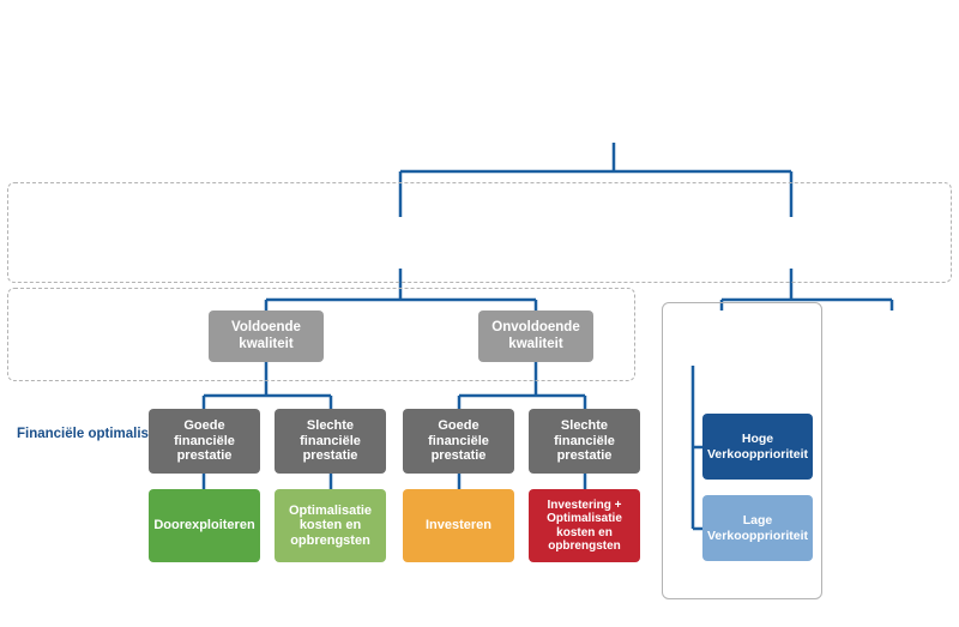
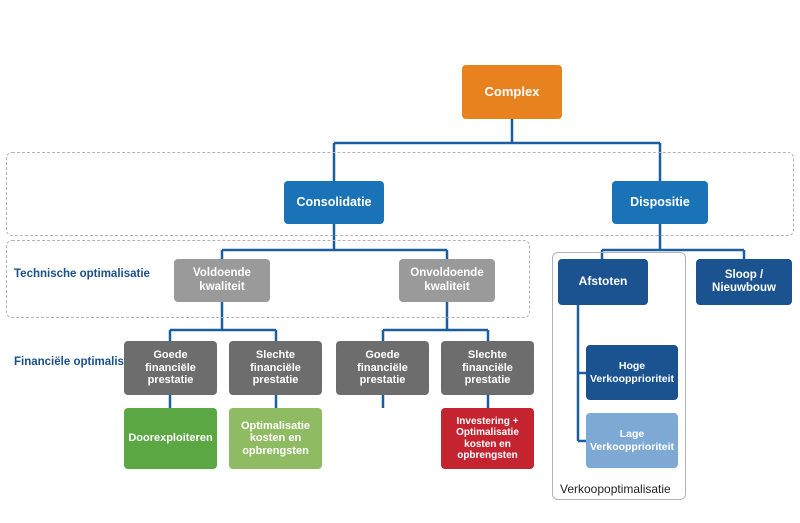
+ Verkoopoptimalisatie
+ Technische optimalisatie
  Financiële optimalis
+ Complex
+ Consolidatie
+ Dispositie
  Voldoende
  kwaliteit
  Onvoldoende
  kwaliteit
+ Afstoten
+ Sloop /
+ Nieuwbouw
  Goede financiële
  prestatie
  Slechte financiële
  prestatie
  Goede financiële
  prestatie
  Slechte financiële
  prestatie
  Doorexploiteren
  Optimalisatie
  kosten en
  opbrengsten
- Investeren
  Investering +
  Optimalisatie
  kosten en
  opbrengsten
  Hoge
  Verkoopprioriteit
  Lage
  Verkoopprioriteit
